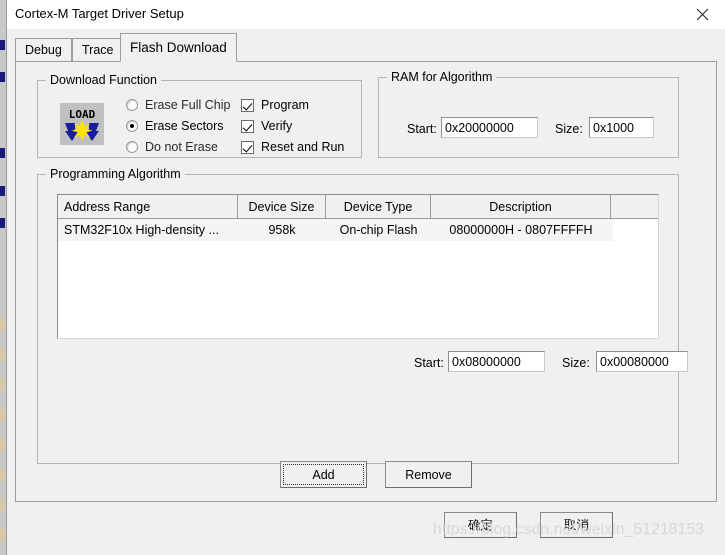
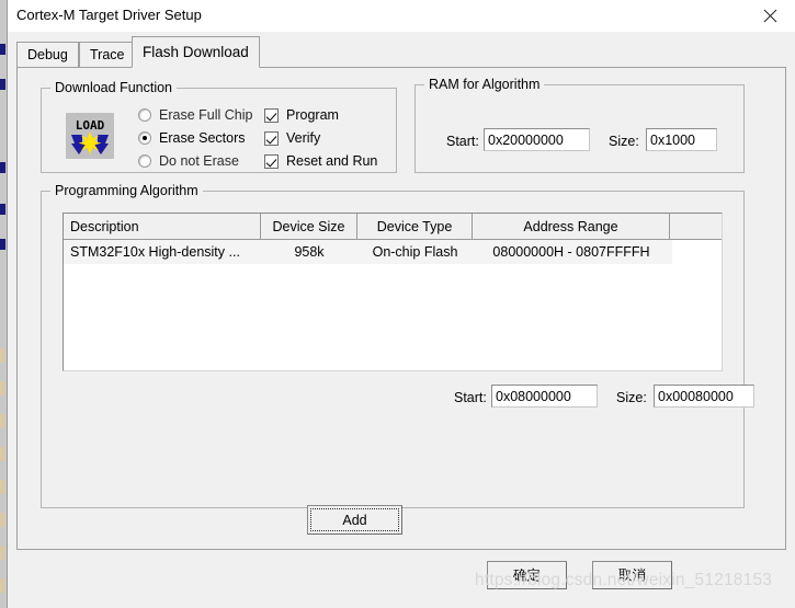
  Cortex-M Target Driver Setup
  Debug
  Trace
  Flash Download
  Download Function
  LOAD
  Erase Full Chip
  Erase Sectors
  Do not Erase
  Program
  Verify
  Reset and Run
  RAM for Algorithm
  Start:
  0x20000000
  Size:
  0x1000
  Programming Algorithm
- Address Range
+ Description
  Device Size
  Device Type
- Description
+ Address Range
  STM32F10x High-density ...
  958k
  On-chip Flash
  08000000H - 0807FFFFH
  Start:
  0x08000000
  Size:
  0x00080000
  Add
- Remove
  确定
  取消
  https://blog.csdn.net/weixin_51218153
